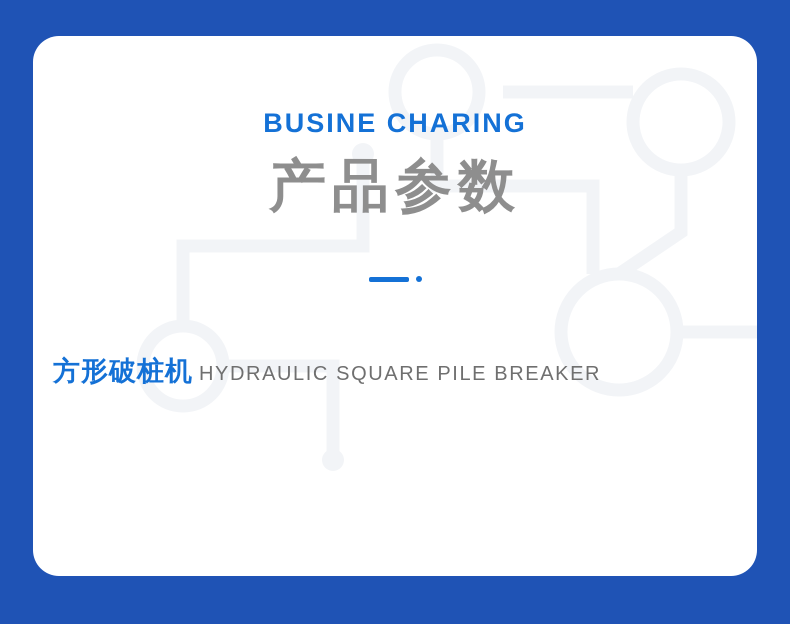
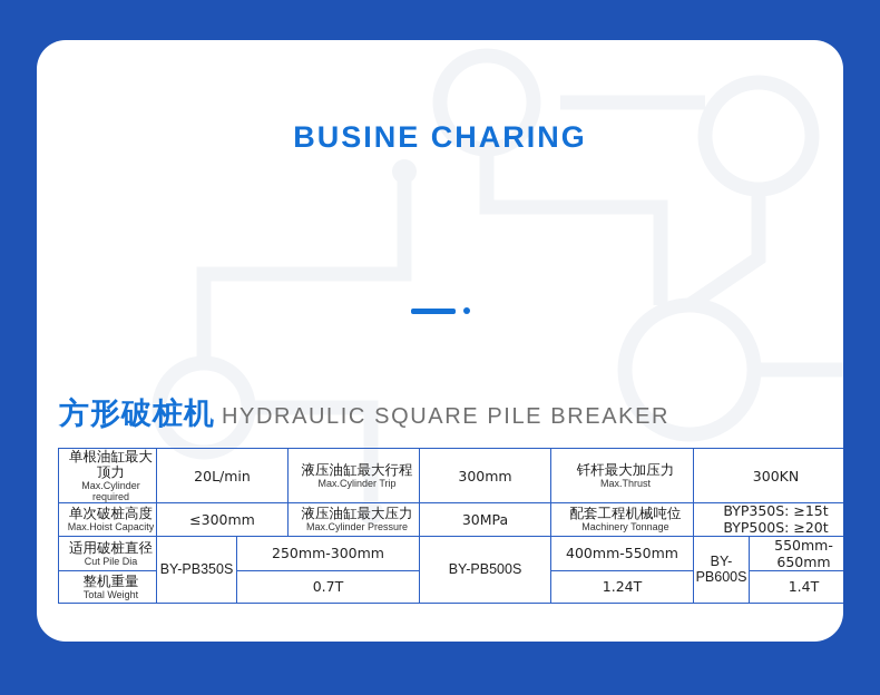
  BUSINE CHARING
- 产品参数
  方形破桩机
  HYDRAULIC SQUARE PILE BREAKER
+ 单根油缸最大顶力 Max.Cylinder required	20L/min	液压油缸最大行程 Max.Cylinder Trip	300mm	钎杆最大加压力 Max.Thrust	300KN
+ 单次破桩高度 Max.Hoist Capacity	≤300mm	液压油缸最大压力 Max.Cylinder Pressure	30MPa	配套工程机械吨位 Machinery Tonnage	BYP350S: ≥15t BYP500S: ≥20t
+ 适用破桩直径 Cut Pile Dia	BY-PB350S	250mm-300mm	BY-PB500S	400mm-550mm	BY-PB600S	550mm-650mm
+ 整机重量 Total Weight	0.7T	1.24T	1.4T
